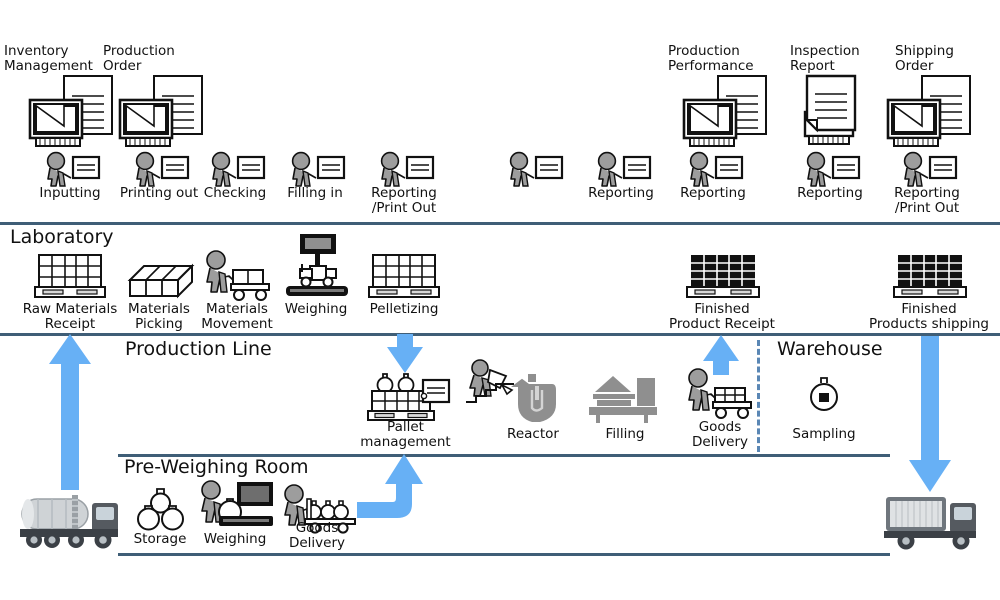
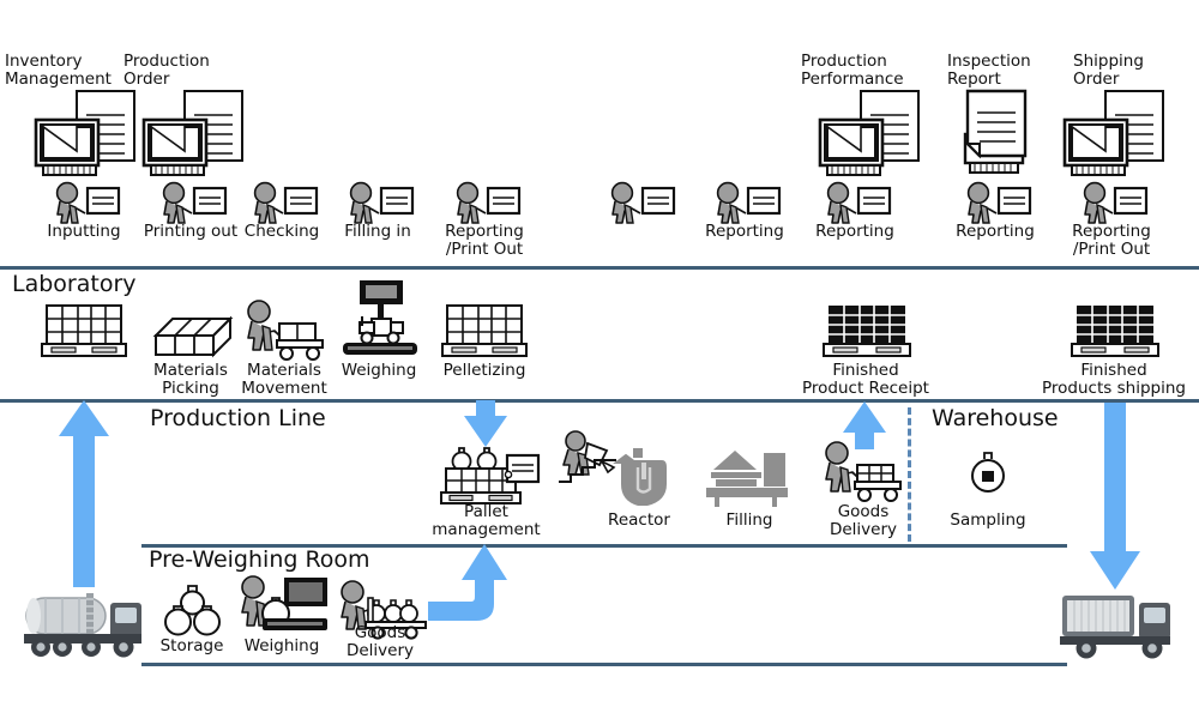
  Inventory
  Management
  Production
  Order
  Production
  Performance
  Inspection
  Report
  Shipping
  Order
  Inputting
  Printing out
  Checking
  Filling in
  Reporting
  /Print Out
  Reporting
  Reporting
  Reporting
  Reporting
  /Print Out
  Laboratory
  Production Line
  Warehouse
  Pre-Weighing Room
- Raw Materials
- Receipt
  Materials
  Picking
  Materials
  Movement
  Weighing
  Pelletizing
  Finished
  Product Receipt
  Finished
  Products shipping
  Pallet
  management
  Reactor
  Filling
  Goods
  Delivery
  Sampling
  Storage
  Weighing
  Goods
  Delivery
